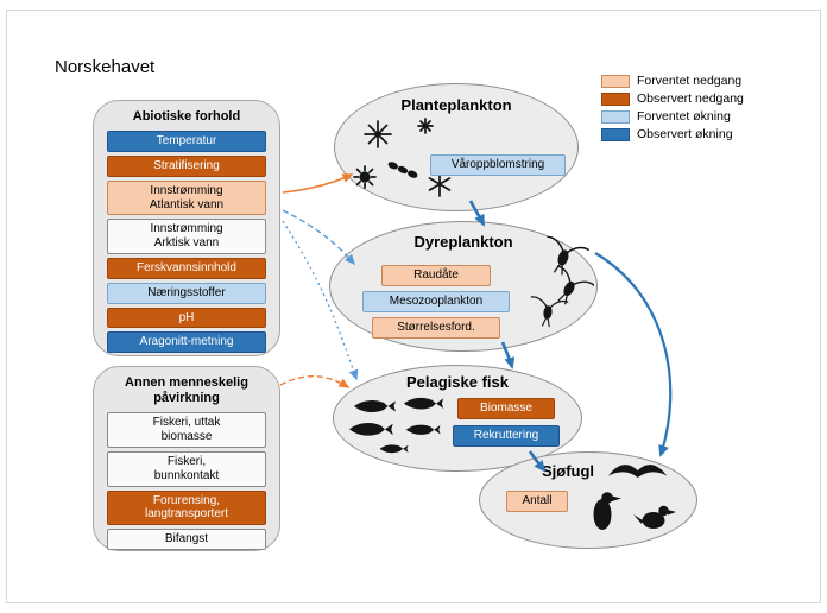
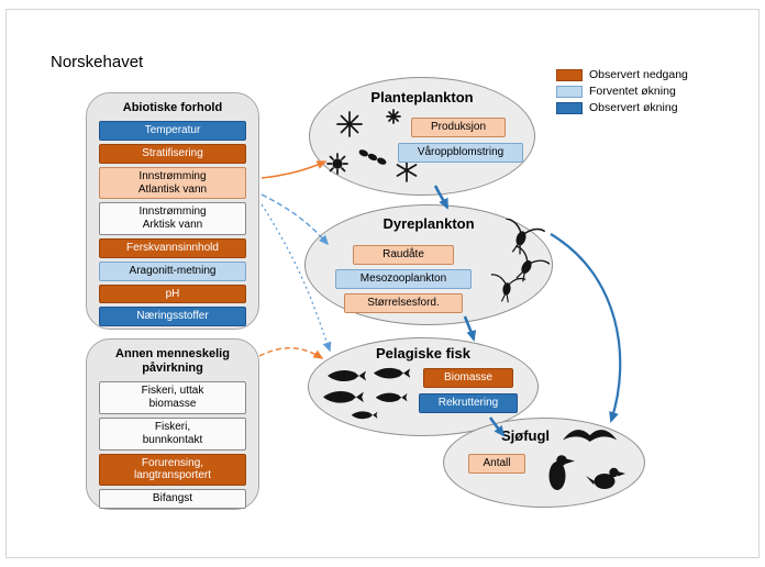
  Norskehavet
- Forventet nedgang
  Observert nedgang
  Forventet økning
  Observert økning
  Abiotiske forhold
  Temperatur
  Stratifisering
  Innstrømming
  Atlantisk vann
  Innstrømming
  Arktisk vann
  Ferskvannsinnhold
- Næringsstoffer
+ Aragonitt-metning
  pH
- Aragonitt-metning
+ Næringsstoffer
  Annen menneskelig påvirkning
  Fiskeri, uttak
  biomasse
  Fiskeri,
  bunnkontakt
  Forurensing,
  langtransportert
  Bifangst
  Planteplankton
+ Produksjon
  Våroppblomstring
  Dyreplankton
  Raudåte
  Mesozooplankton
  Størrelsesford.
  Pelagiske fisk
  Biomasse
  Rekruttering
  Sjøfugl
  Antall
